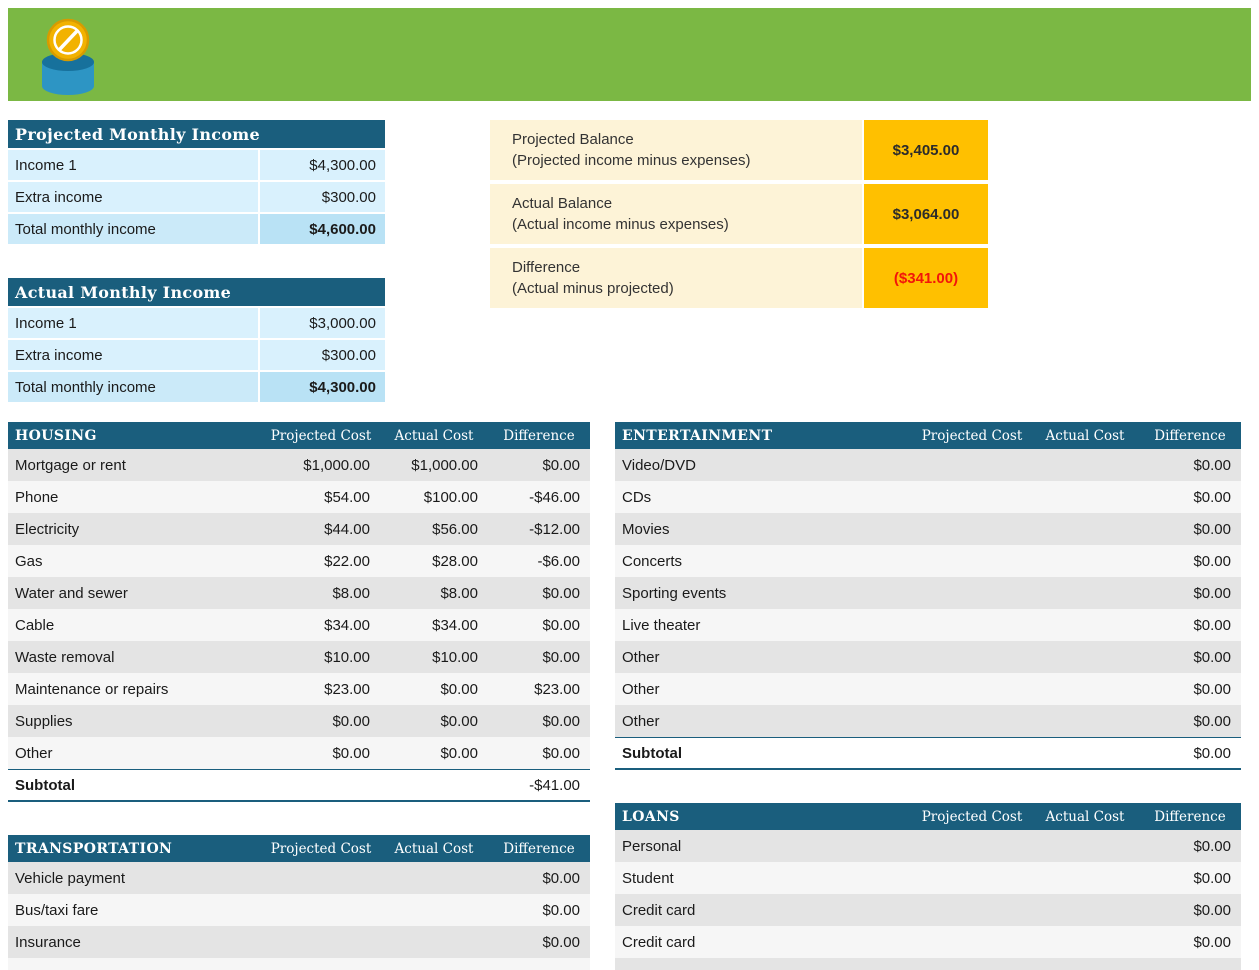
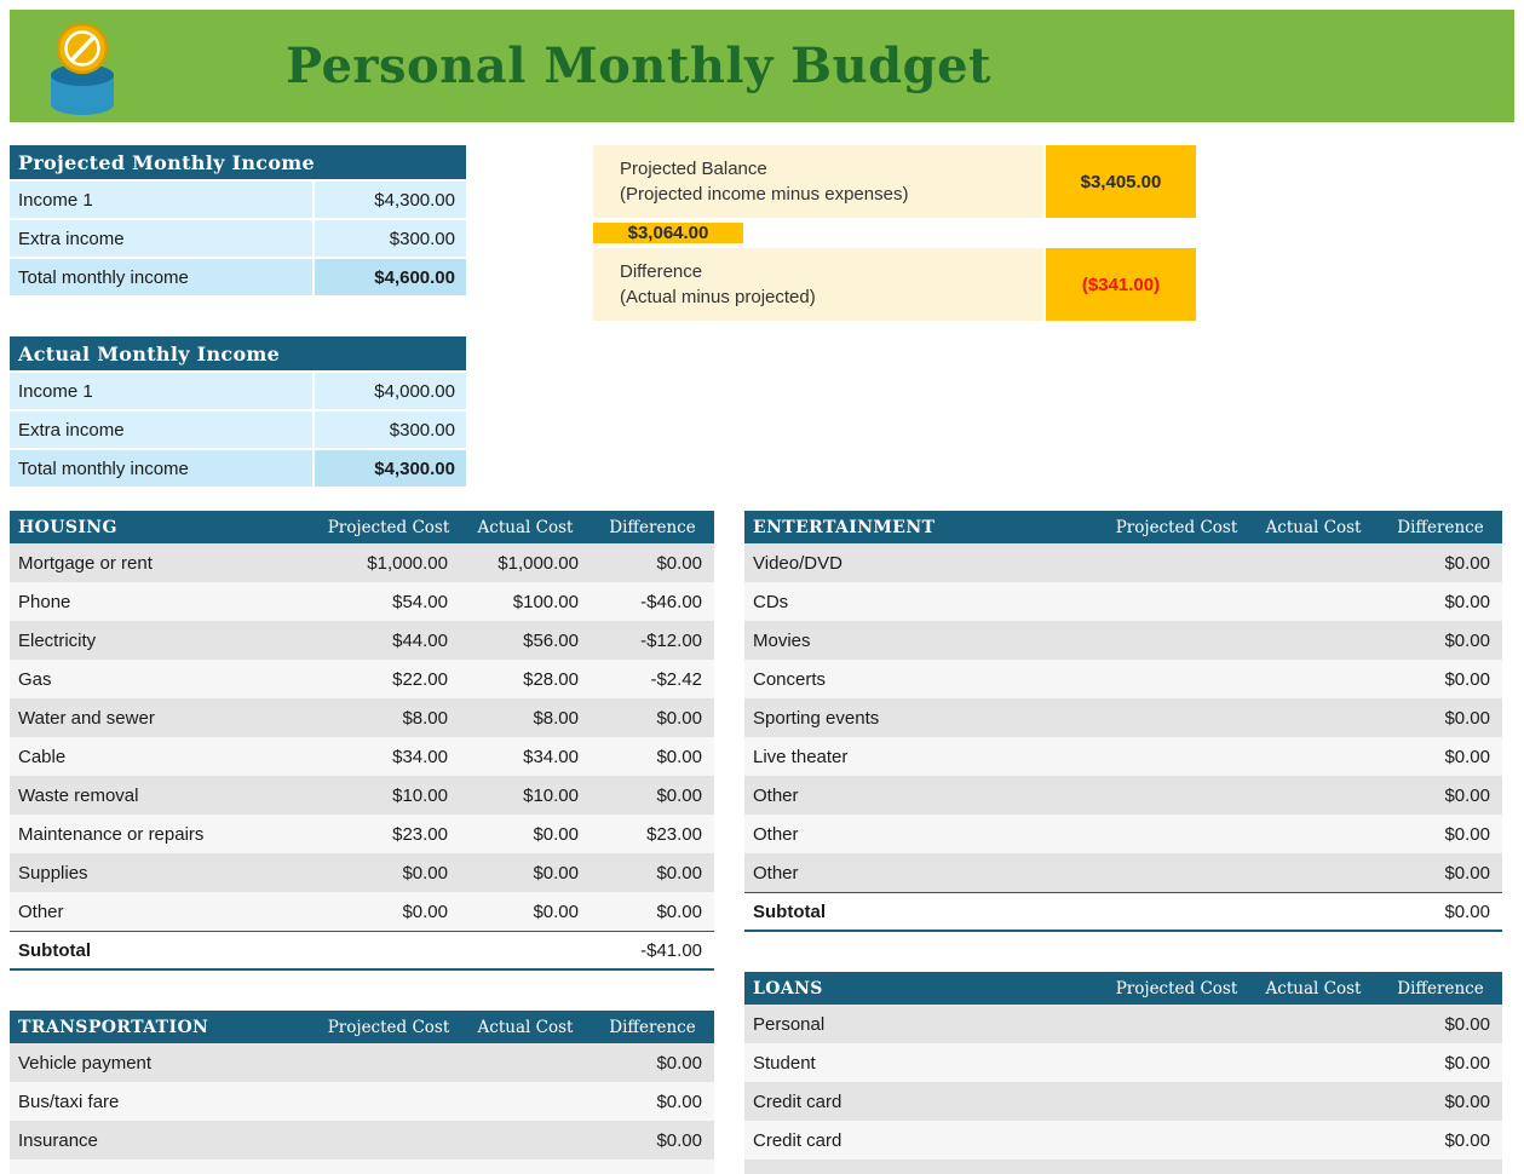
+ Personal Monthly Budget
  Projected Monthly Income
  Income 1
  $4,300.00
  Extra income
  $300.00
  Total monthly income
  $4,600.00
  Actual Monthly Income
  Income 1
- $3,000.00
+ $4,000.00
  Extra income
  $300.00
  Total monthly income
  $4,300.00
  Projected Balance
  (Projected income minus expenses)
  $3,405.00
- Actual Balance
- (Actual income minus expenses)
  $3,064.00
  Difference
  (Actual minus projected)
  ($341.00)
  HOUSING
  Projected Cost
  Actual Cost
  Difference
  Mortgage or rent
  $1,000.00
  $1,000.00
  $0.00
  Phone
  $54.00
  $100.00
  -$46.00
  Electricity
  $44.00
  $56.00
  -$12.00
  Gas
  $22.00
  $28.00
- -$6.00
+ -$2.42
  Water and sewer
  $8.00
  $8.00
  $0.00
  Cable
  $34.00
  $34.00
  $0.00
  Waste removal
  $10.00
  $10.00
  $0.00
  Maintenance or repairs
  $23.00
  $0.00
  $23.00
  Supplies
  $0.00
  $0.00
  $0.00
  Other
  $0.00
  $0.00
  $0.00
  Subtotal
  -$41.00
  TRANSPORTATION
  Projected Cost
  Actual Cost
  Difference
  Vehicle payment
  $0.00
  Bus/taxi fare
  $0.00
  Insurance
  $0.00
  ENTERTAINMENT
  Projected Cost
  Actual Cost
  Difference
  Video/DVD
  $0.00
  CDs
  $0.00
  Movies
  $0.00
  Concerts
  $0.00
  Sporting events
  $0.00
  Live theater
  $0.00
  Other
  $0.00
  Other
  $0.00
  Other
  $0.00
  Subtotal
  $0.00
  LOANS
  Projected Cost
  Actual Cost
  Difference
  Personal
  $0.00
  Student
  $0.00
  Credit card
  $0.00
  Credit card
  $0.00
